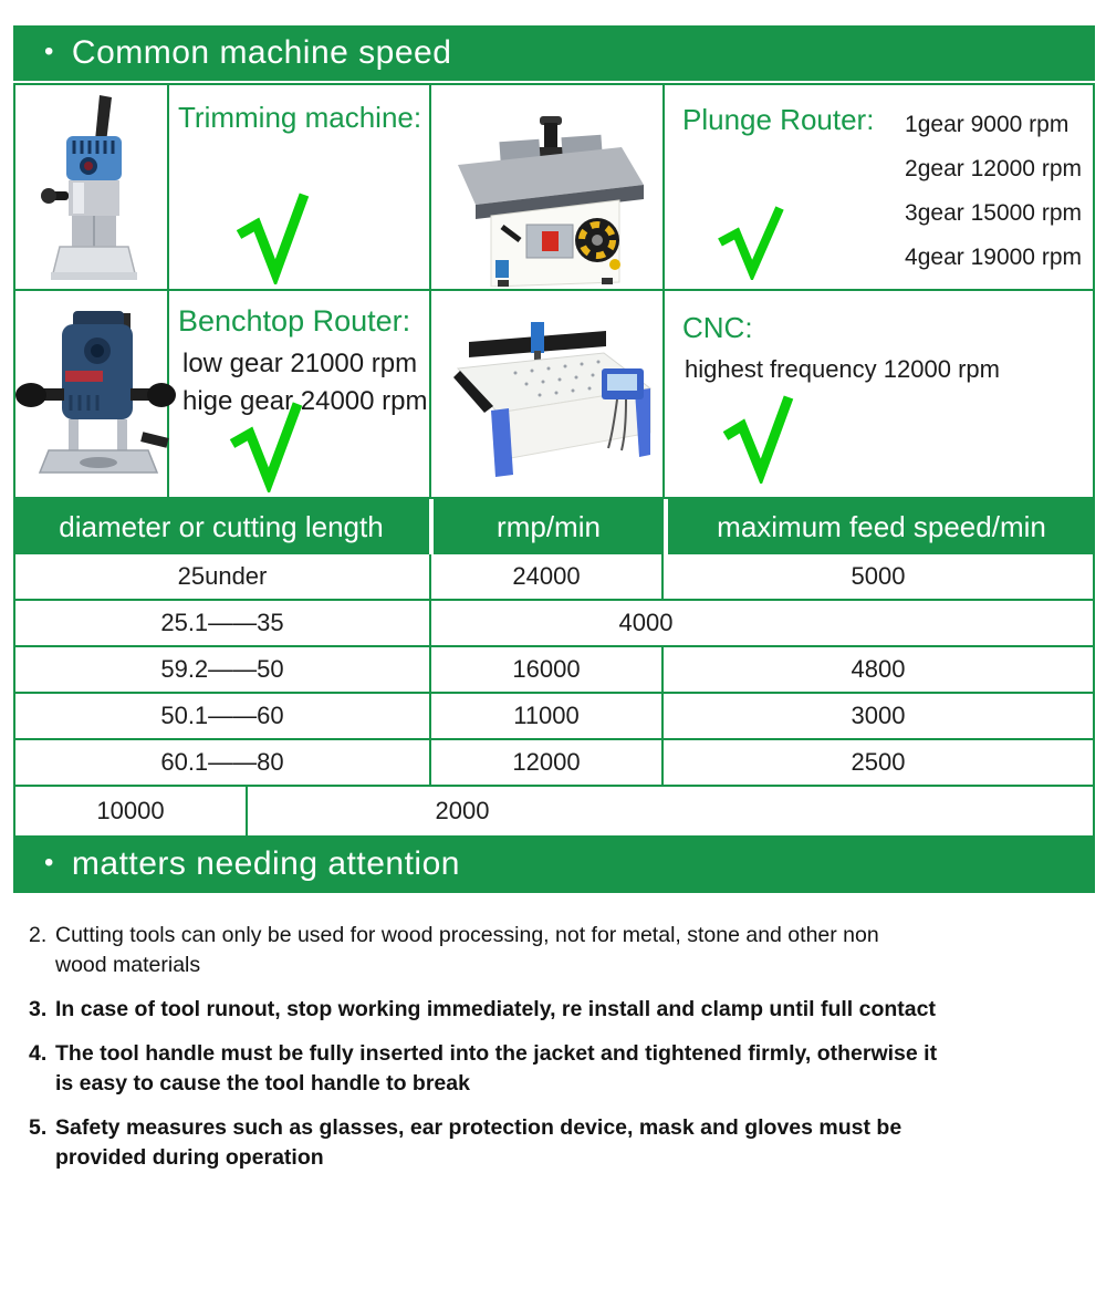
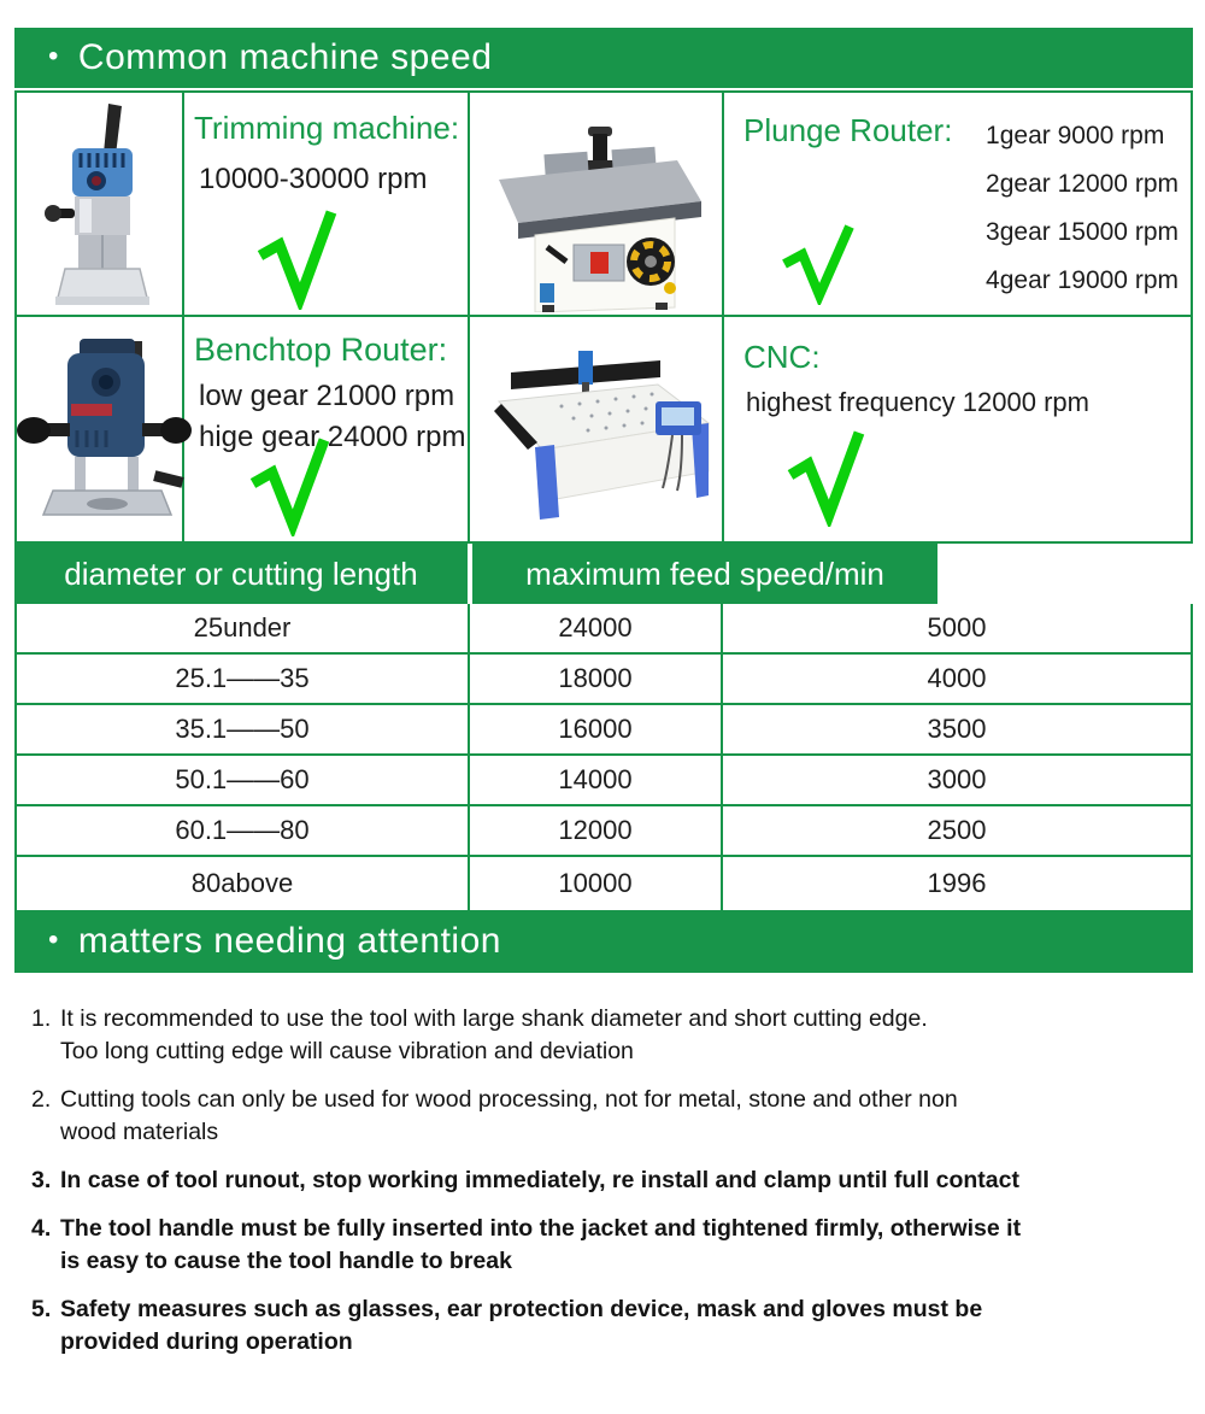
  •
  Common machine speed
  Trimming machine:
+ 10000-30000 rpm
  Plunge Router:
  1gear 9000 rpm
  2gear 12000 rpm
  3gear 15000 rpm
  4gear 19000 rpm
  Benchtop Router:
  low gear 21000 rpm
  hige gear 24000 rpm
  CNC:
  highest frequency 12000 rpm
  diameter or cutting length
- rmp/min
  maximum feed speed/min
  25under
  24000
  5000
  25.1——35
+ 18000
  4000
- 59.2——50
+ 35.1——50
  16000
- 4800
+ 3500
  50.1——60
- 11000
+ 14000
  3000
  60.1——80
  12000
  2500
+ 80above
  10000
- 2000
+ 1996
  •
  matters needing attention
+ 1.
+ It is recommended to use the tool with large shank diameter and short cutting edge.
+ Too long cutting edge will cause vibration and deviation
  2.
  Cutting tools can only be used for wood processing, not for metal, stone and other non
  wood materials
  3.
  In case of tool runout, stop working immediately, re install and clamp until full contact
  4.
  The tool handle must be fully inserted into the jacket and tightened firmly, otherwise it
  is easy to cause the tool handle to break
  5.
  Safety measures such as glasses, ear protection device, mask and gloves must be
  provided during operation
